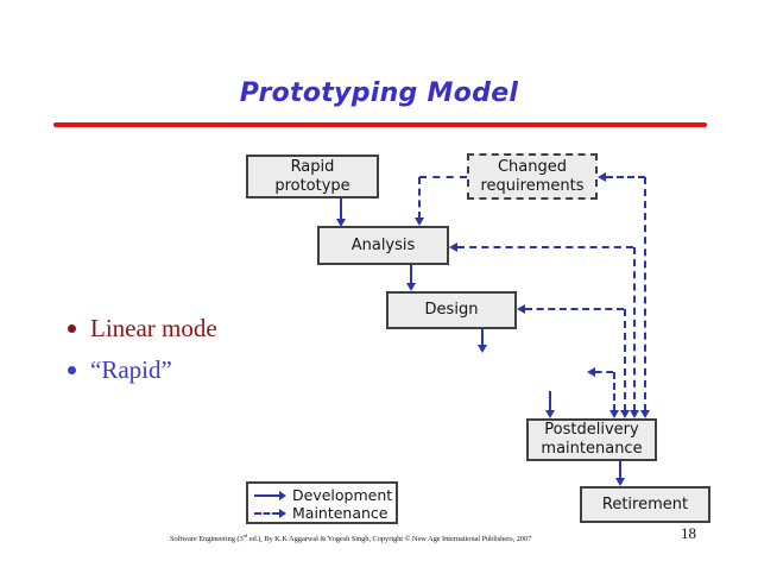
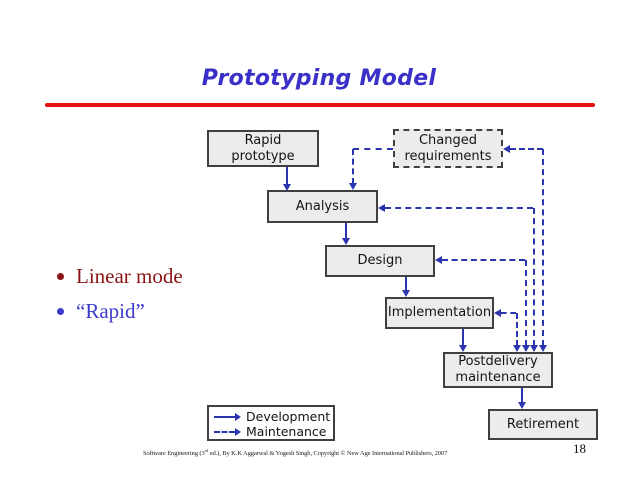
  Prototyping Model
  Linear mode
  “Rapid”
  Rapid
  prototype
  Changed
  requirements
  Analysis
  Design
+ Implementation
  Postdelivery
  maintenance
  Retirement
  Development
  Maintenance
  18
